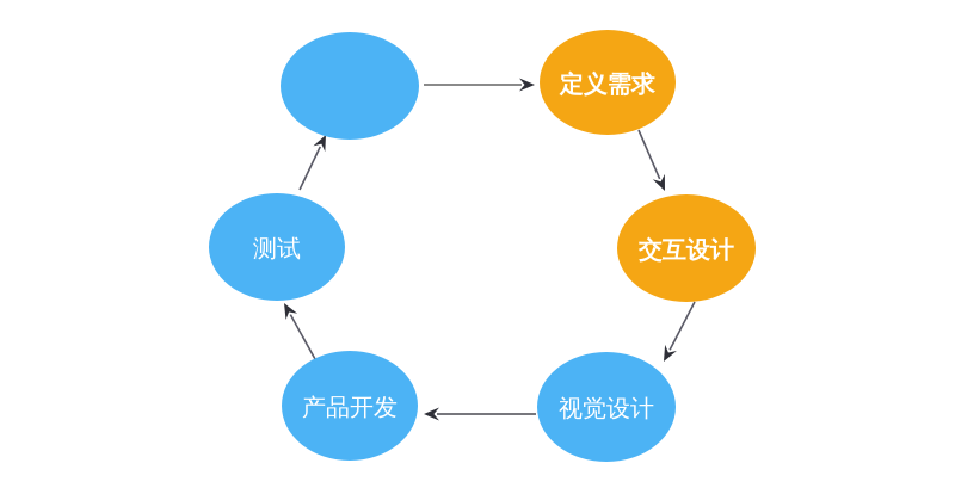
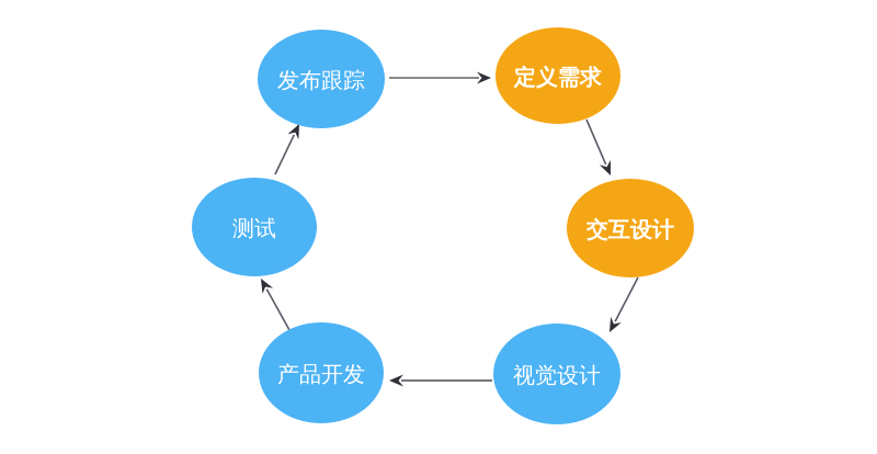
  定义需求
  交互设计
  视觉设计
  产品开发
  测试
+ 发布跟踪
